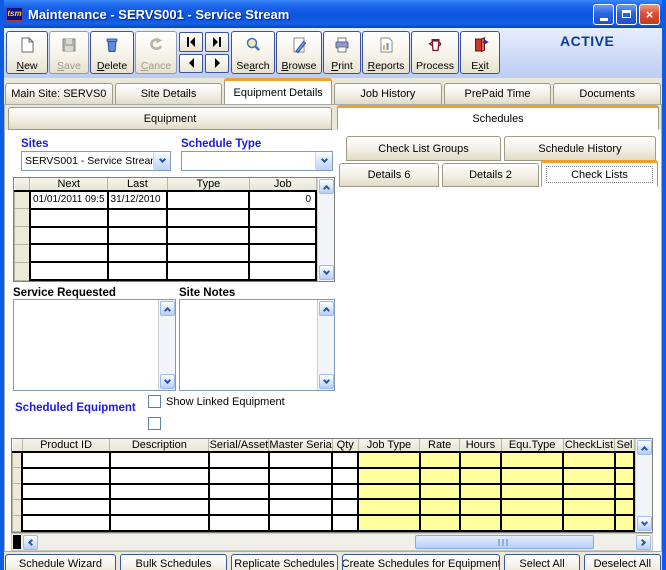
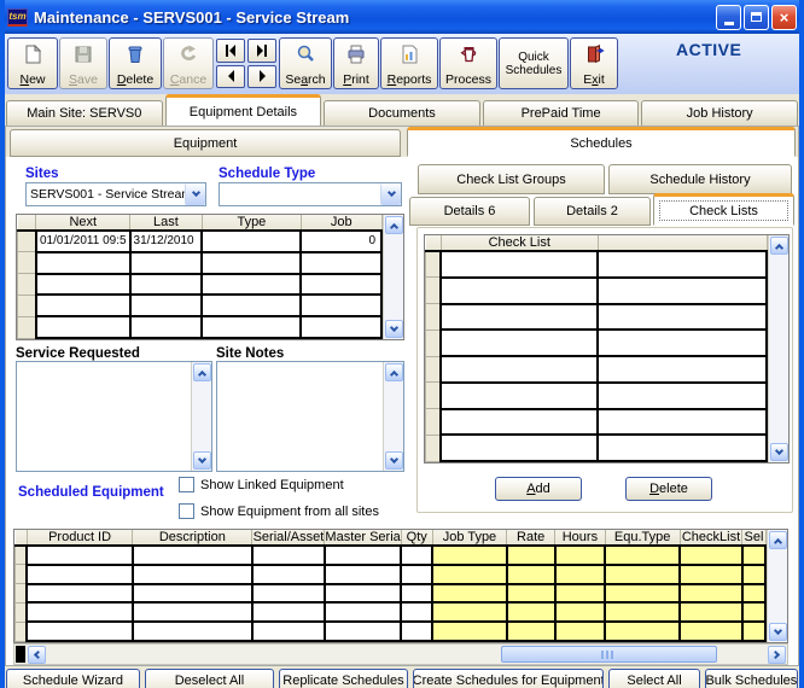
  tsm
  Maintenance - SERVS001 - Service Stream
  ×
  New
  Save
  Delete
  Cance
  Search
- Browse
  Print
  Reports
  Process
+ Quick Schedules
  Exit
  ACTIVE
  Main Site: SERVS0
- Site Details
  Equipment Details
- Job History
+ Documents
  PrePaid Time
- Documents
+ Job History
  Equipment
  Schedules
  Sites
  SERVS001 - Service Strea
  Schedule Type
  	Next	Last	Type	Job
  	01/01/2011 09:5	31/12/2010		0
  Service Requested
  Site Notes
  Scheduled Equipment
  Show Linked Equipment
+ Show Equipment from all sites
  Check List Groups
  Schedule History
  Details 6
  Details 2
  Check Lists
+ 	Check List
+ A
+ dd
+ D
+ elete
  	Product ID	Description	Serial/Asset	Master Seria	Qty	Job Type	Rate	Hours	Equ.Type	CheckList	Sel
  Schedule Wizard
- Bulk Schedules
+ Deselect All
  Replicate Schedules
  Create Schedules for Equipment
  Select All
- Deselect All
+ Bulk Schedules
